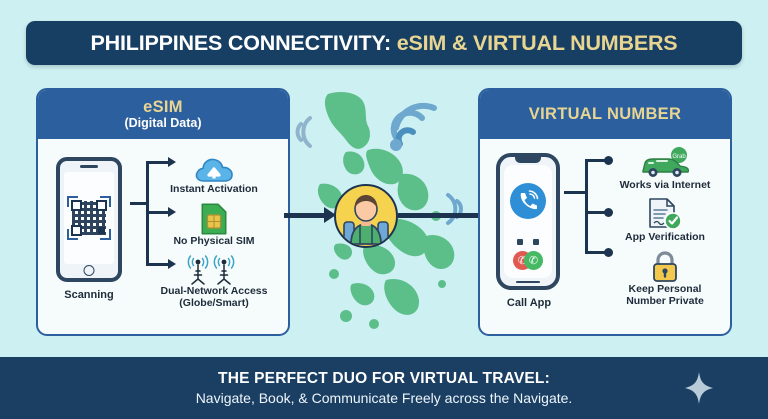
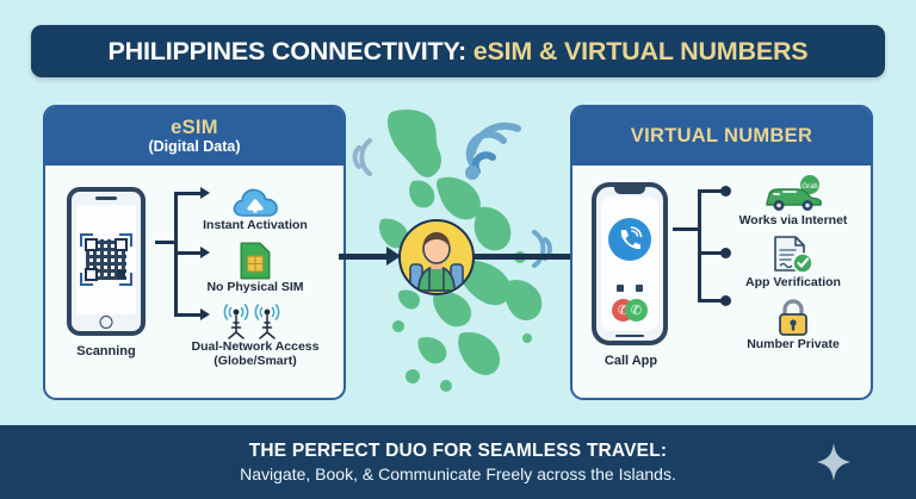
  PHILIPPINES CONNECTIVITY: eSIM & VIRTUAL NUMBERS
  eSIM
  (Digital Data)
  Scanning
  Instant Activation
  No Physical SIM
  Dual-Network Access
  (Globe/Smart)
  VIRTUAL NUMBER
  ✆
  ✆
  Call App
  Works via Internet
  App Verification
- Keep Personal
  Number Private
- THE PERFECT DUO FOR VIRTUAL TRAVEL:
+ THE PERFECT DUO FOR SEAMLESS TRAVEL:
- Navigate, Book, & Communicate Freely across the Navigate.
+ Navigate, Book, & Communicate Freely across the Islands.
